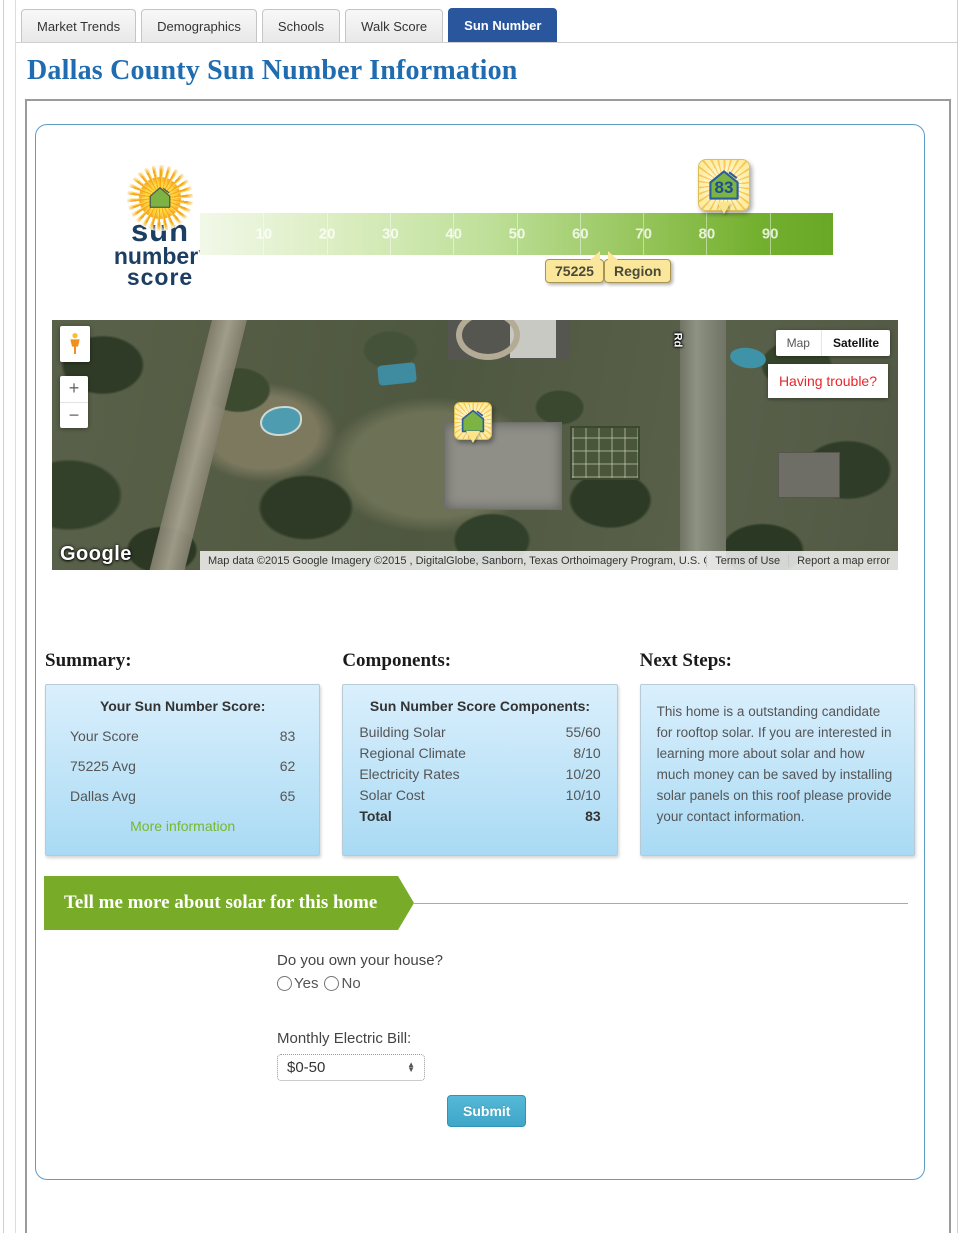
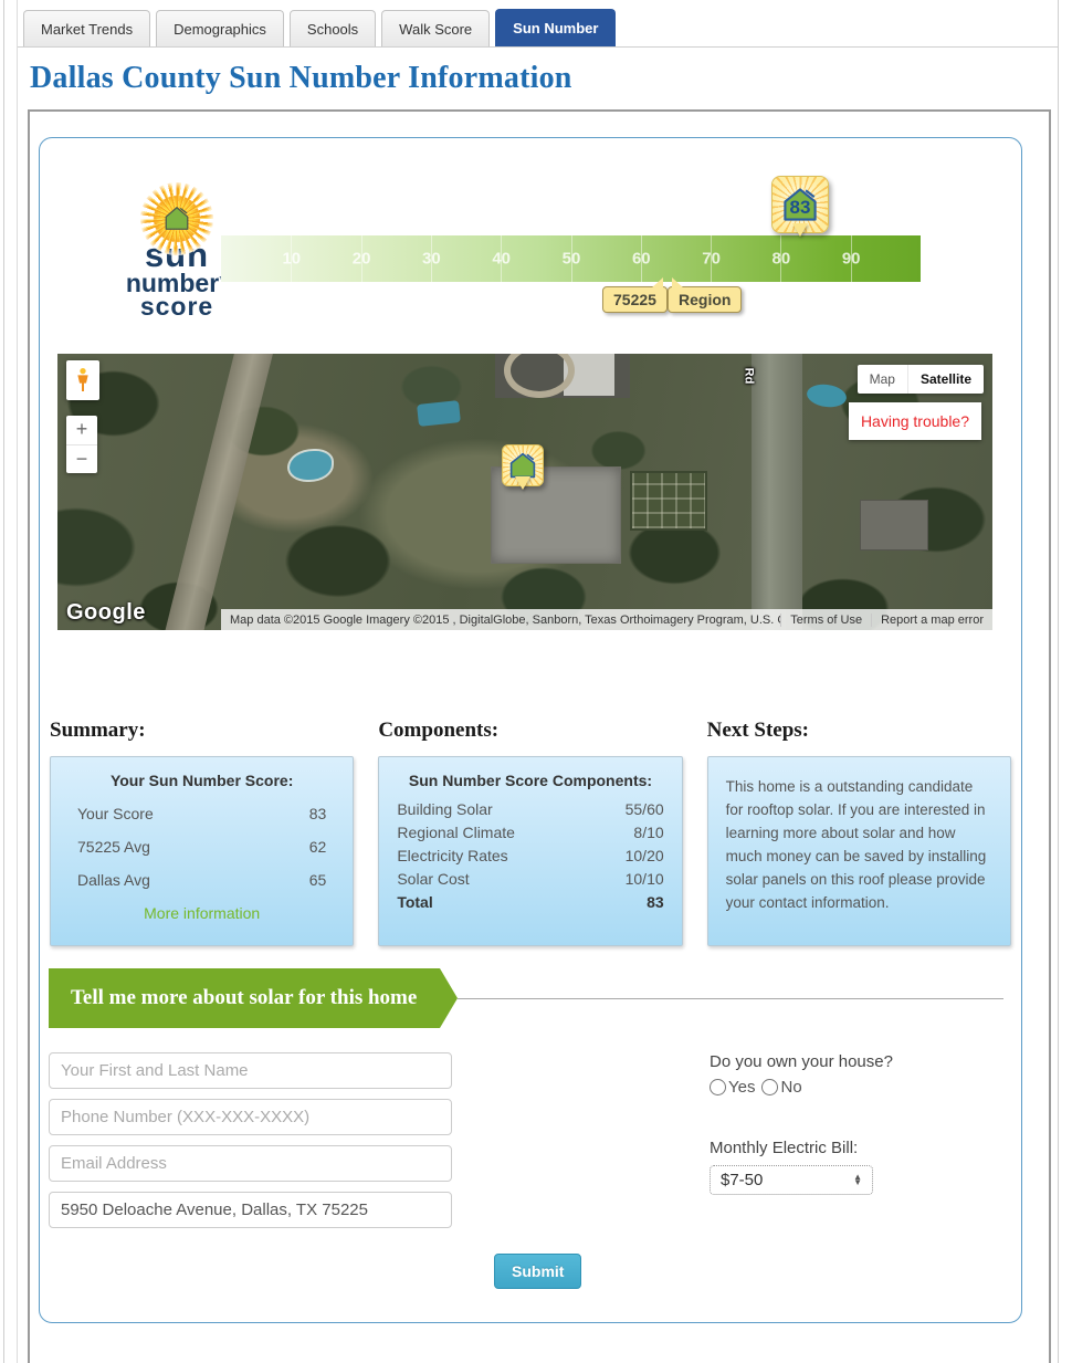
  Market Trends
  Demographics
  Schools
  Walk Score
  Sun Number
  Dallas County Sun Number Information
  number
  score
  10
  20
  30
  40
  50
  60
  70
  80
  90
  83
  75225
  Region
  +
  −
  Map
  Satellite
  Having trouble?
  Google
  Map data ©2015 Google Imagery ©2015 , DigitalGlobe, Sanborn, Texas Orthoimagery Program, U.S.
  Terms of Use
  Report a map error
  Summary:
  Your Sun Number Score:
  Your Score
  83
  75225 Avg
  62
  Dallas Avg
  65
  More information
  Components:
  Sun Number Score Components:
  Building Solar
  55/60
  Regional Climate
  8/10
  Electricity Rates
  10/20
  Solar Cost
  10/10
  Total
  83
  Next Steps:
  This home is a outstanding candidate for rooftop solar. If you are interested in learning more about solar and how much money can be saved by installing solar panels on this roof please provide your contact information.
  Tell me more about solar for this home
+ Your First and Last Name
+ Phone Number (XXX-XXX-XXXX)
+ Email Address
+ 5950 Deloache Avenue, Dallas, TX 75225
  Do you own your house?
  Yes
  No
  Monthly Electric Bill:
- $0-50
+ $7-50
  ▲
  ▼
  Submit
